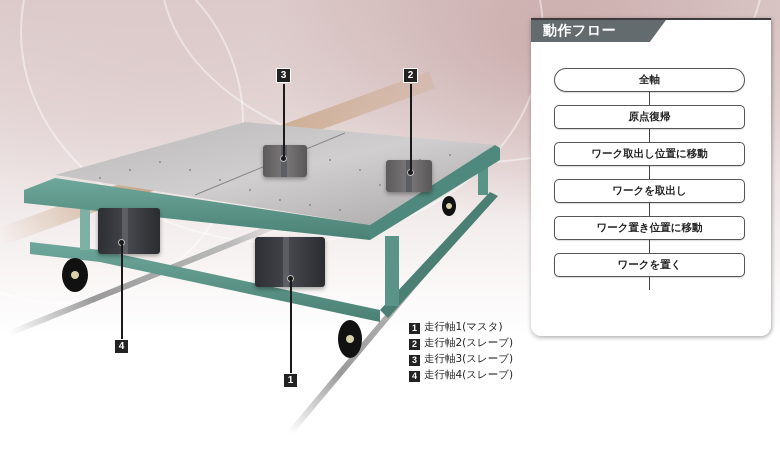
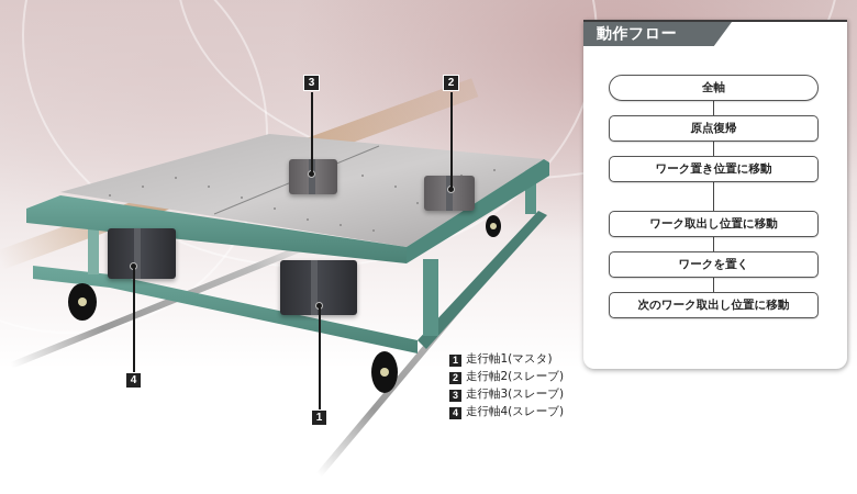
  3
  2
  4
  1
  1
  走行軸1(マスタ)
  2
  走行軸2(スレーブ)
  3
  走行軸3(スレーブ)
  4
  走行軸4(スレーブ)
  動作フロー
  全軸
  原点復帰
- ワーク取出し位置に移動
+ ワーク置き位置に移動
- ワークを取出し
- ワーク置き位置に移動
+ ワーク取出し位置に移動
  ワークを置く
+ 次のワーク取出し位置に移動
